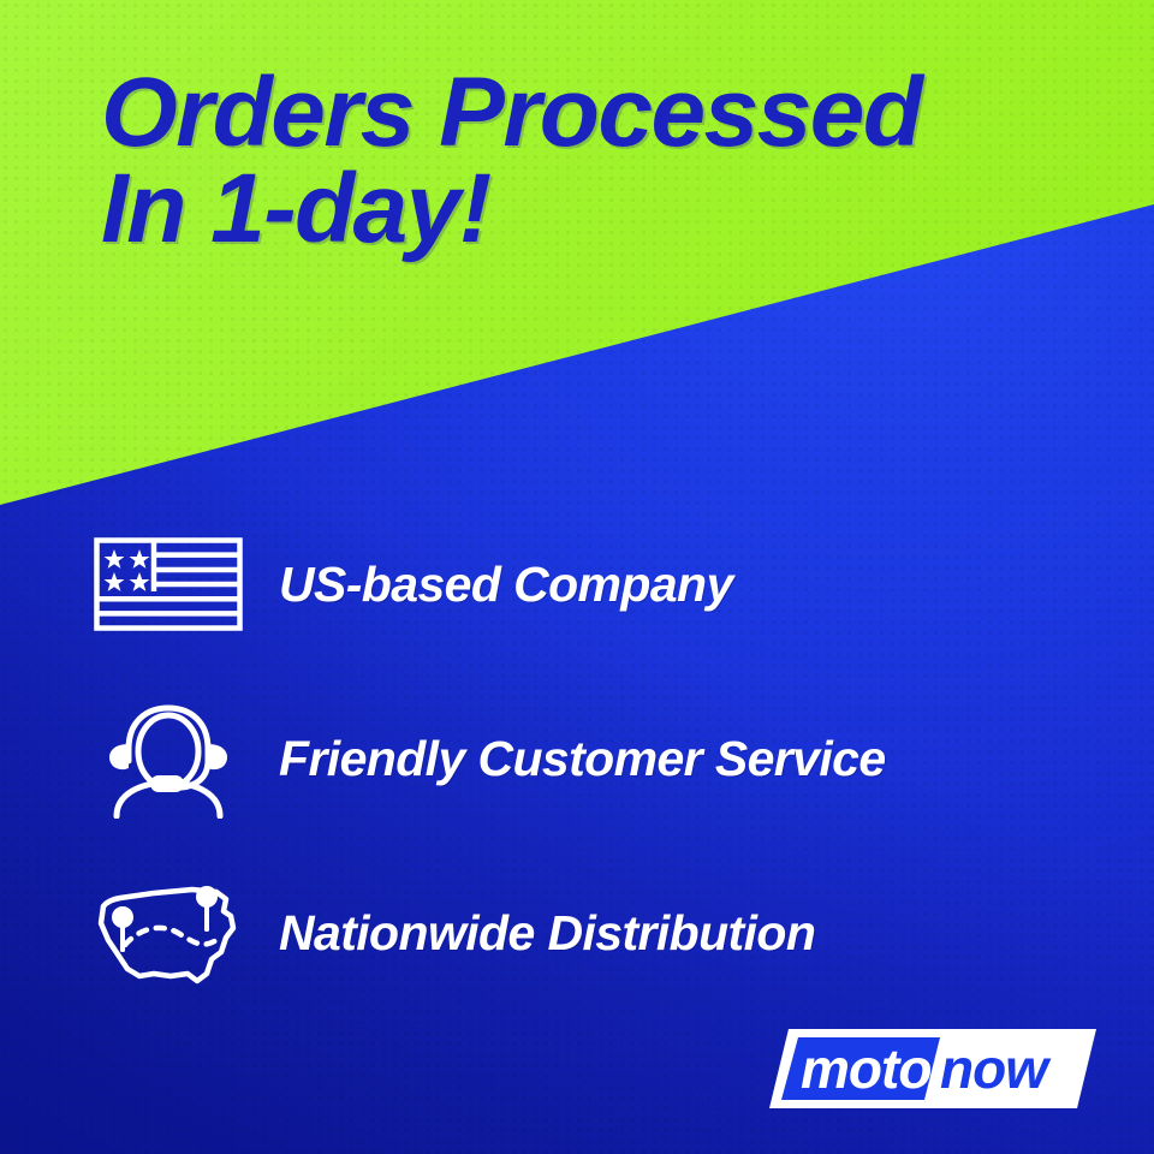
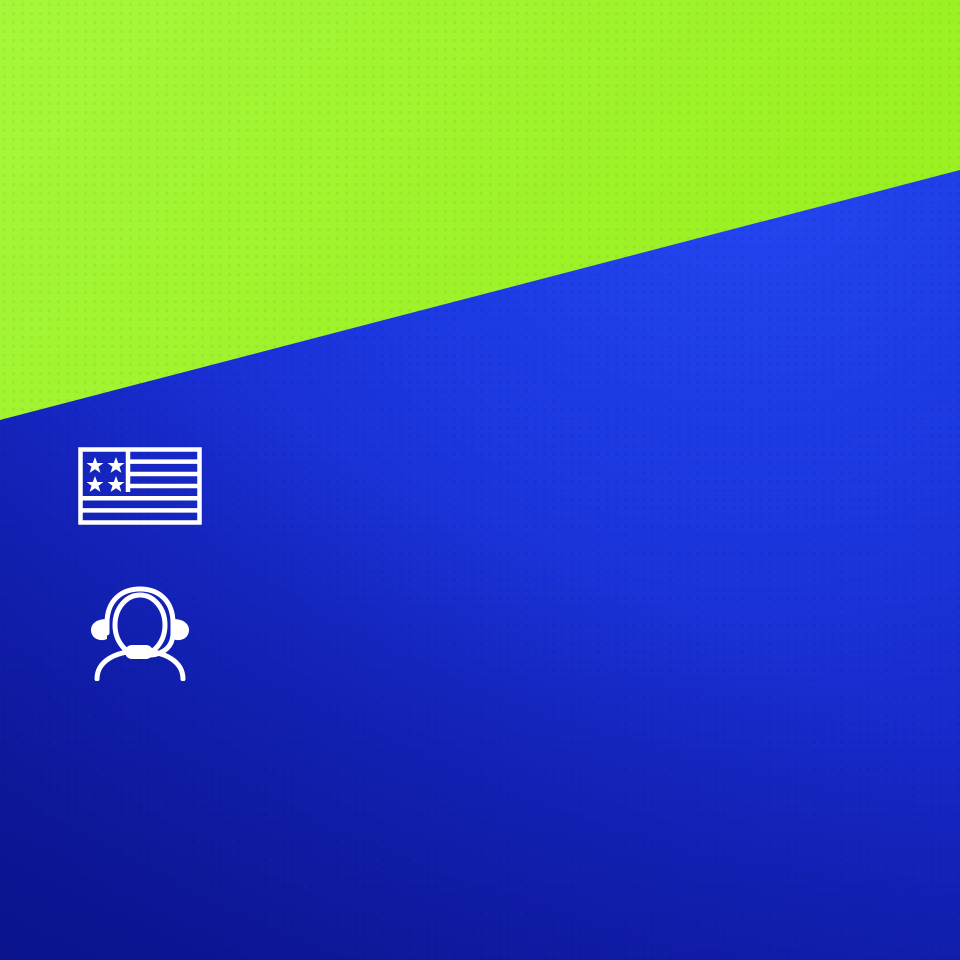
- Orders Processed
- In 1-day!
- US-based Company
- Friendly Customer Service
- Nationwide Distribution
- moto
- now
